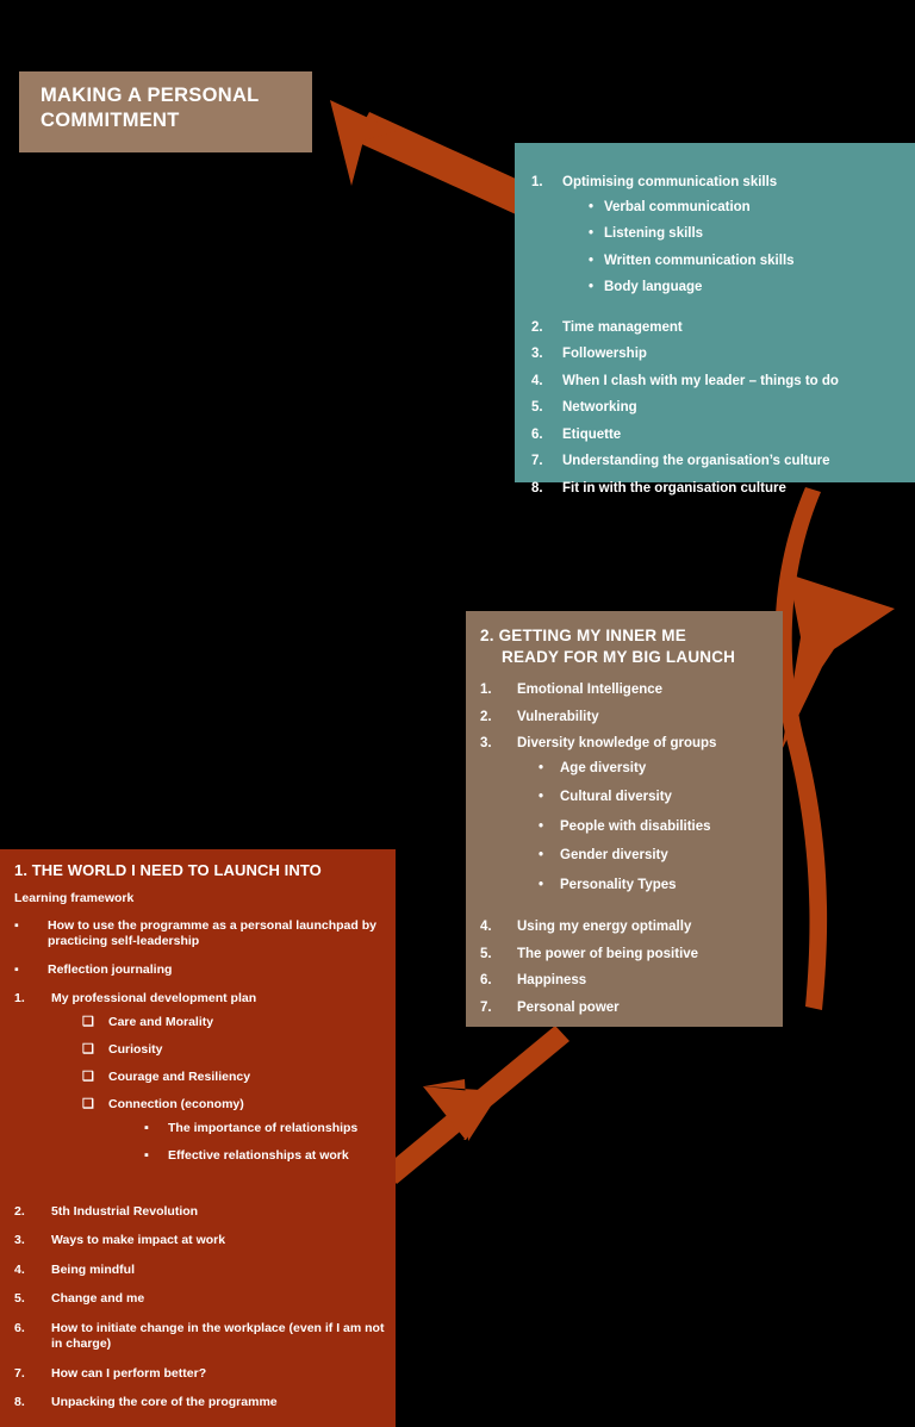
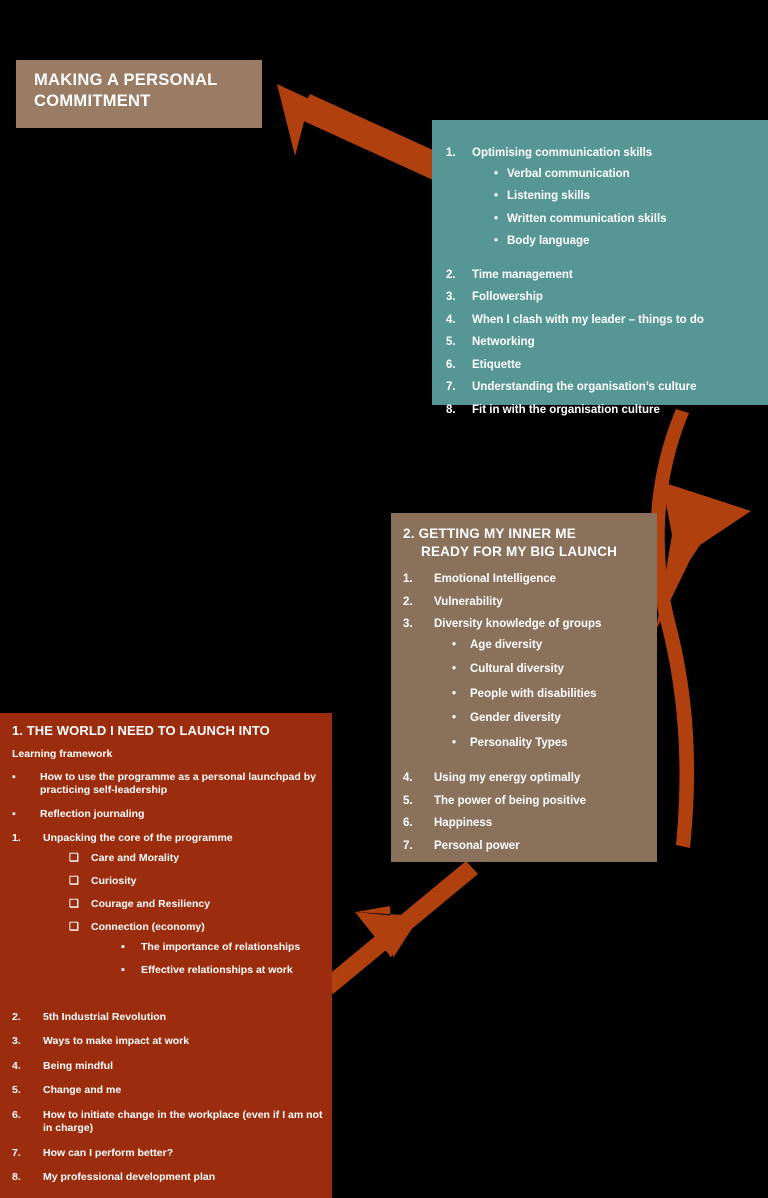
  MAKING A PERSONAL COMMITMENT
  1.
  Optimising communication skills
  •
  Verbal communication
  •
  Listening skills
  •
  Written communication skills
  •
  Body language
  2.
  Time management
  3.
  Followership
  4.
  When I clash with my leader – things to do
  5.
  Networking
  6.
  Etiquette
  7.
  Understanding the organisation’s culture
  8.
  Fit in with the organisation culture
  2. GETTING MY INNER ME
  READY FOR MY BIG LAUNCH
  1.
  Emotional Intelligence
  2.
  Vulnerability
  3.
  Diversity knowledge of groups
  •
  Age diversity
  •
  Cultural diversity
  •
  People with disabilities
  •
  Gender diversity
  •
  Personality Types
  4.
  Using my energy optimally
  5.
  The power of being positive
  6.
  Happiness
  7.
  Personal power
  1. THE WORLD I NEED TO LAUNCH INTO
  Learning framework
  ▪
  How to use the programme as a personal launchpad by practicing self-leadership
  ▪
  Reflection journaling
  1.
- My professional development plan
+ Unpacking the core of the programme
  ❑
  Care and Morality
  ❑
  Curiosity
  ❑
  Courage and Resiliency
  ❑
  Connection (economy)
  ▪
  The importance of relationships
  ▪
  Effective relationships at work
  2.
  5th Industrial Revolution
  3.
  Ways to make impact at work
  4.
  Being mindful
  5.
  Change and me
  6.
  How to initiate change in the workplace (even if I am not in charge)
  7.
  How can I perform better?
  8.
- Unpacking the core of the programme
+ My professional development plan
